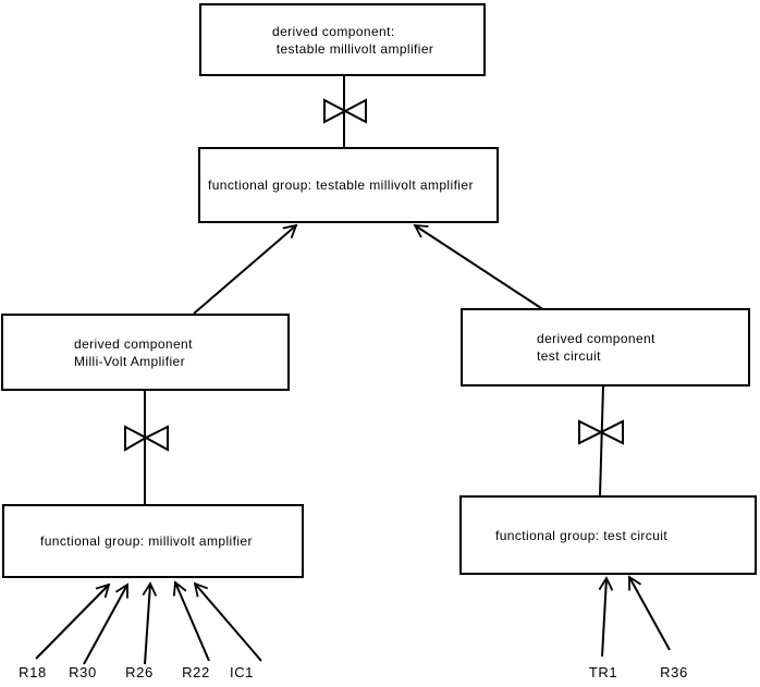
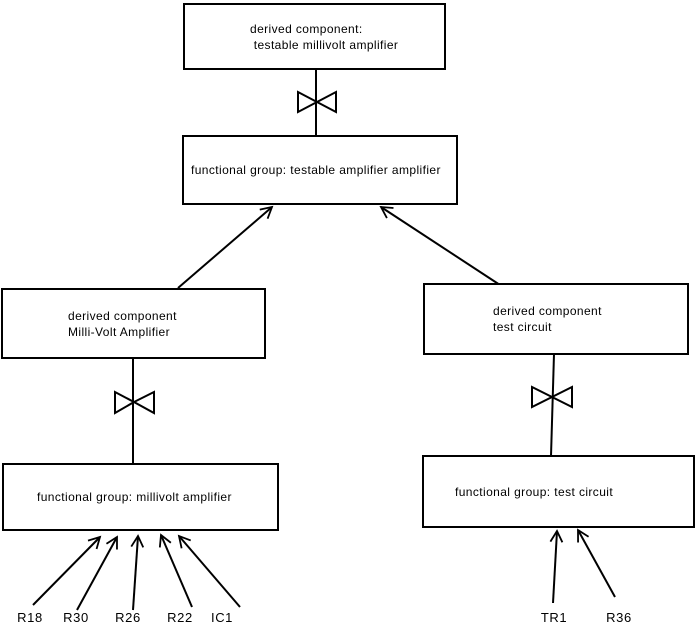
  derived component:
  testable millivolt amplifier
- functional group: testable millivolt amplifier
+ functional group: testable amplifier amplifier
  derived component
  Milli-Volt Amplifier
  functional group: millivolt amplifier
  derived component
  test circuit
  functional group: test circuit
  R18
  R30
  R26
  R22
  IC1
  TR1
  R36
